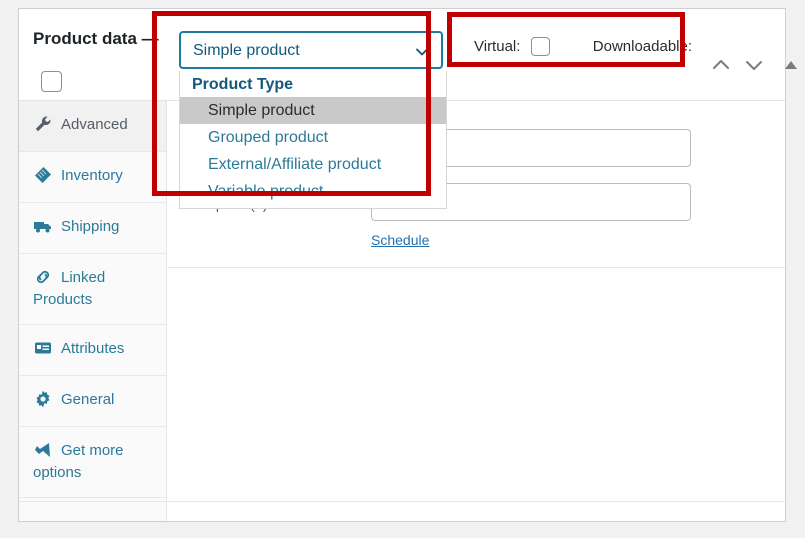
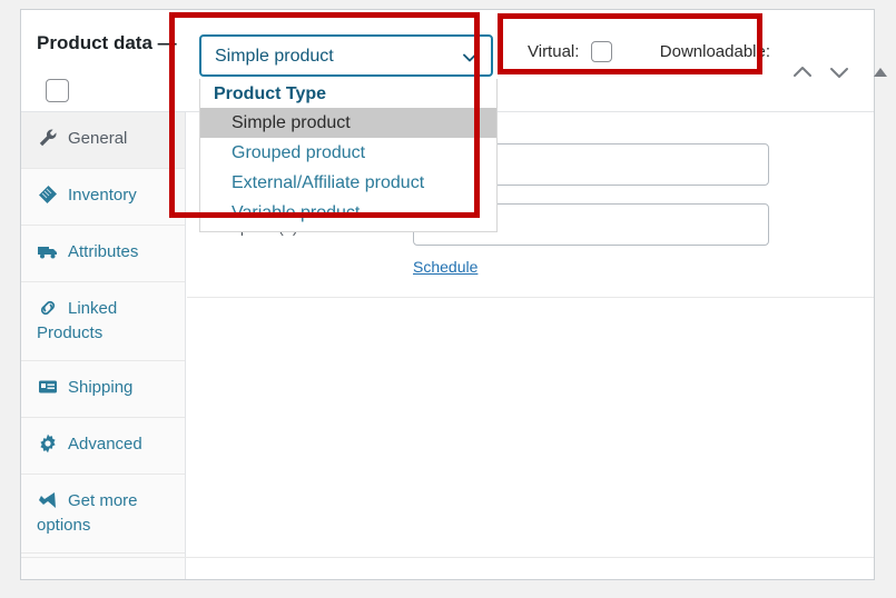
  Product data —
  Simple product
  Virtual: Downloadable:
- Advanced
+ General
  Inventory
- Shipping
+ Attributes
  Linked Products
- Attributes
+ Shipping
- General
+ Advanced
  Get more options
  Schedule
  Product Type
  Simple product
  Grouped product
  External/Affiliate product
  Variable product
